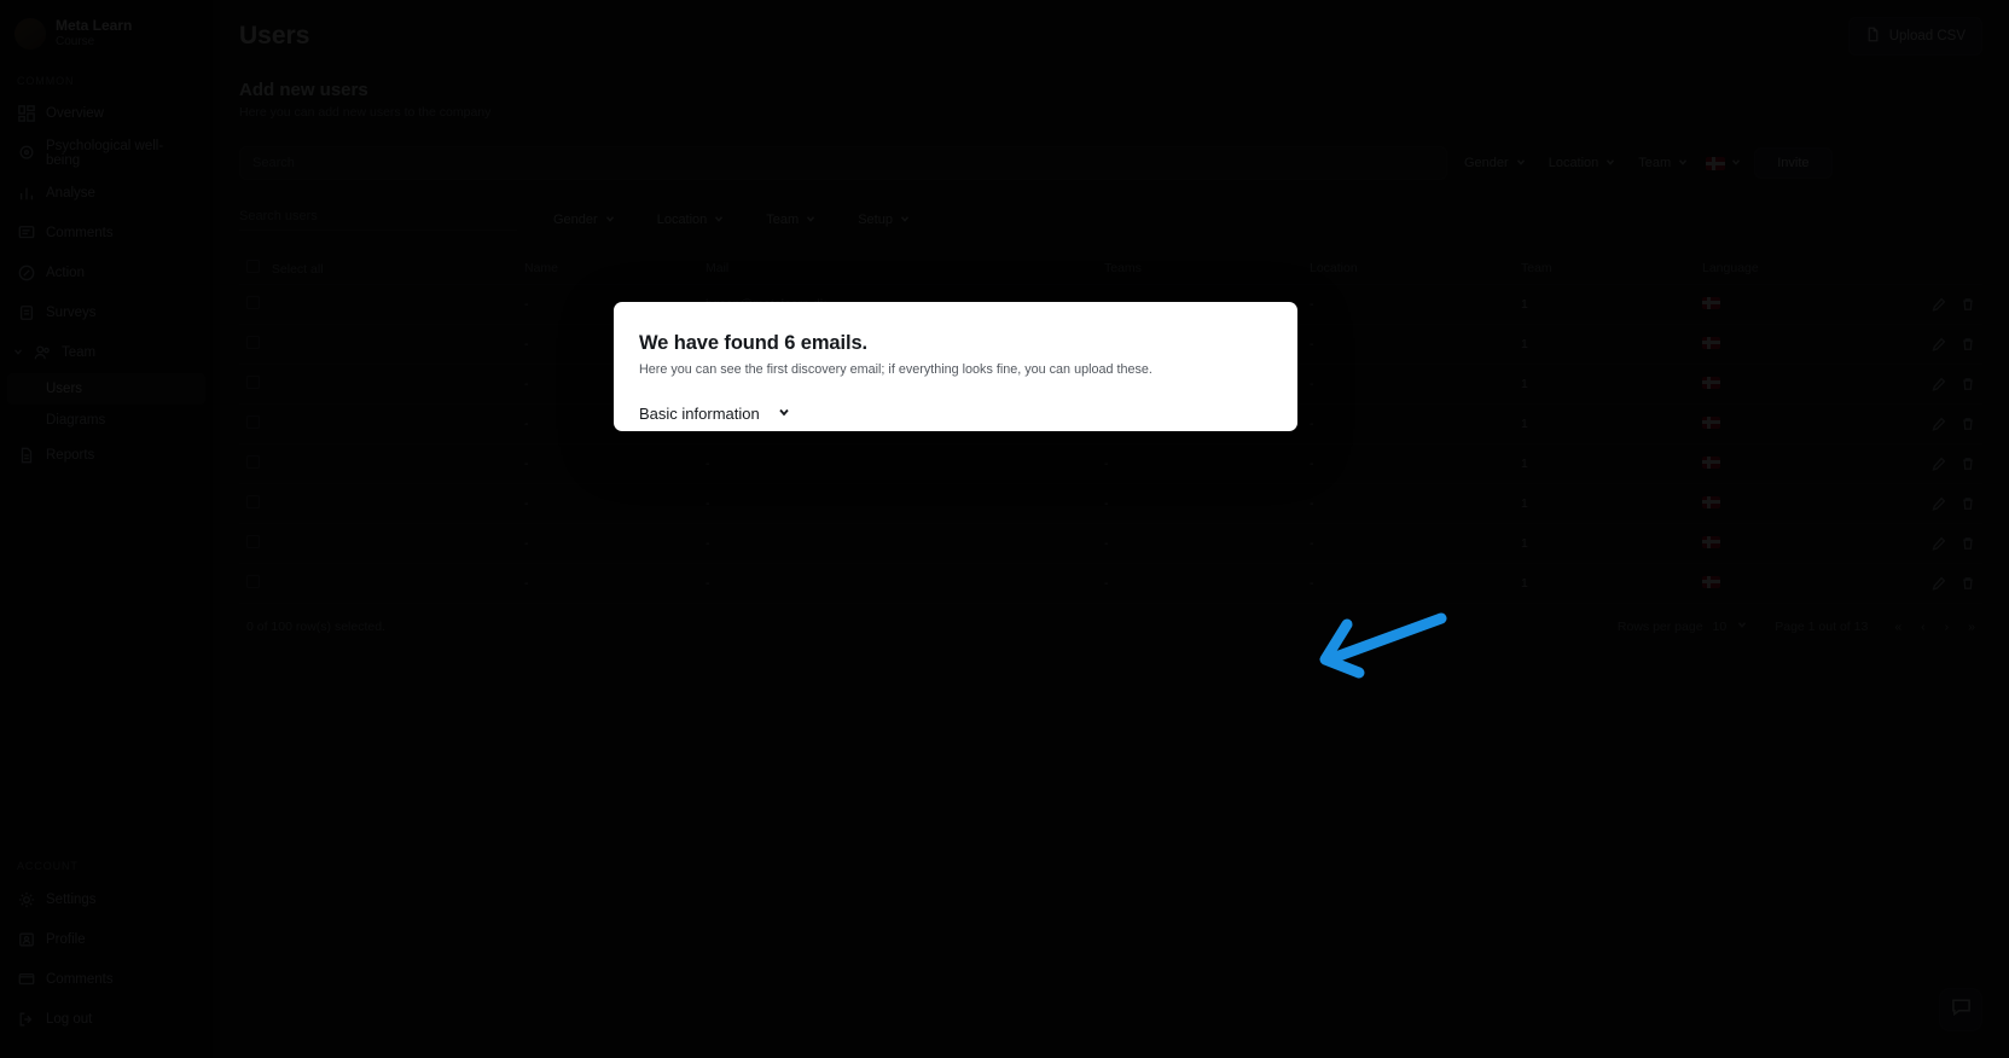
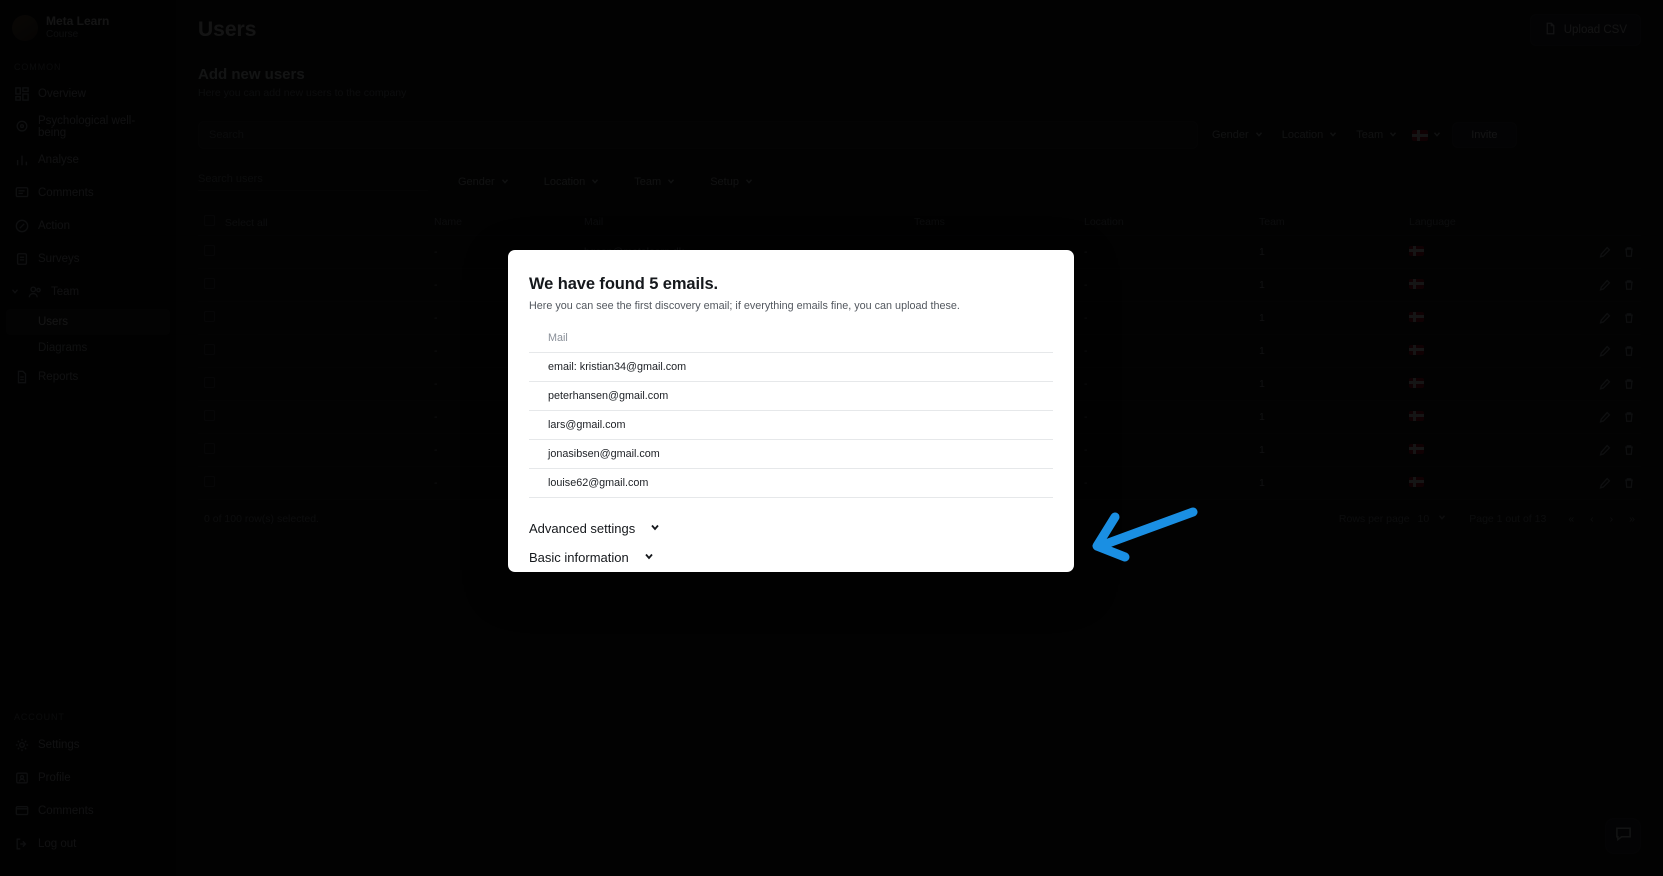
- We have found 6 emails.
+ We have found 5 emails.
- Here you can see the first discovery email; if everything looks fine, you can upload these.
+ Here you can see the first discovery email; if everything emails fine, you can upload these.
+ Mail
+ email: kristian34@gmail.com
+ peterhansen@gmail.com
+ lars@gmail.com
+ jonasibsen@gmail.com
+ louise62@gmail.com
+ Advanced settings
  Basic information
